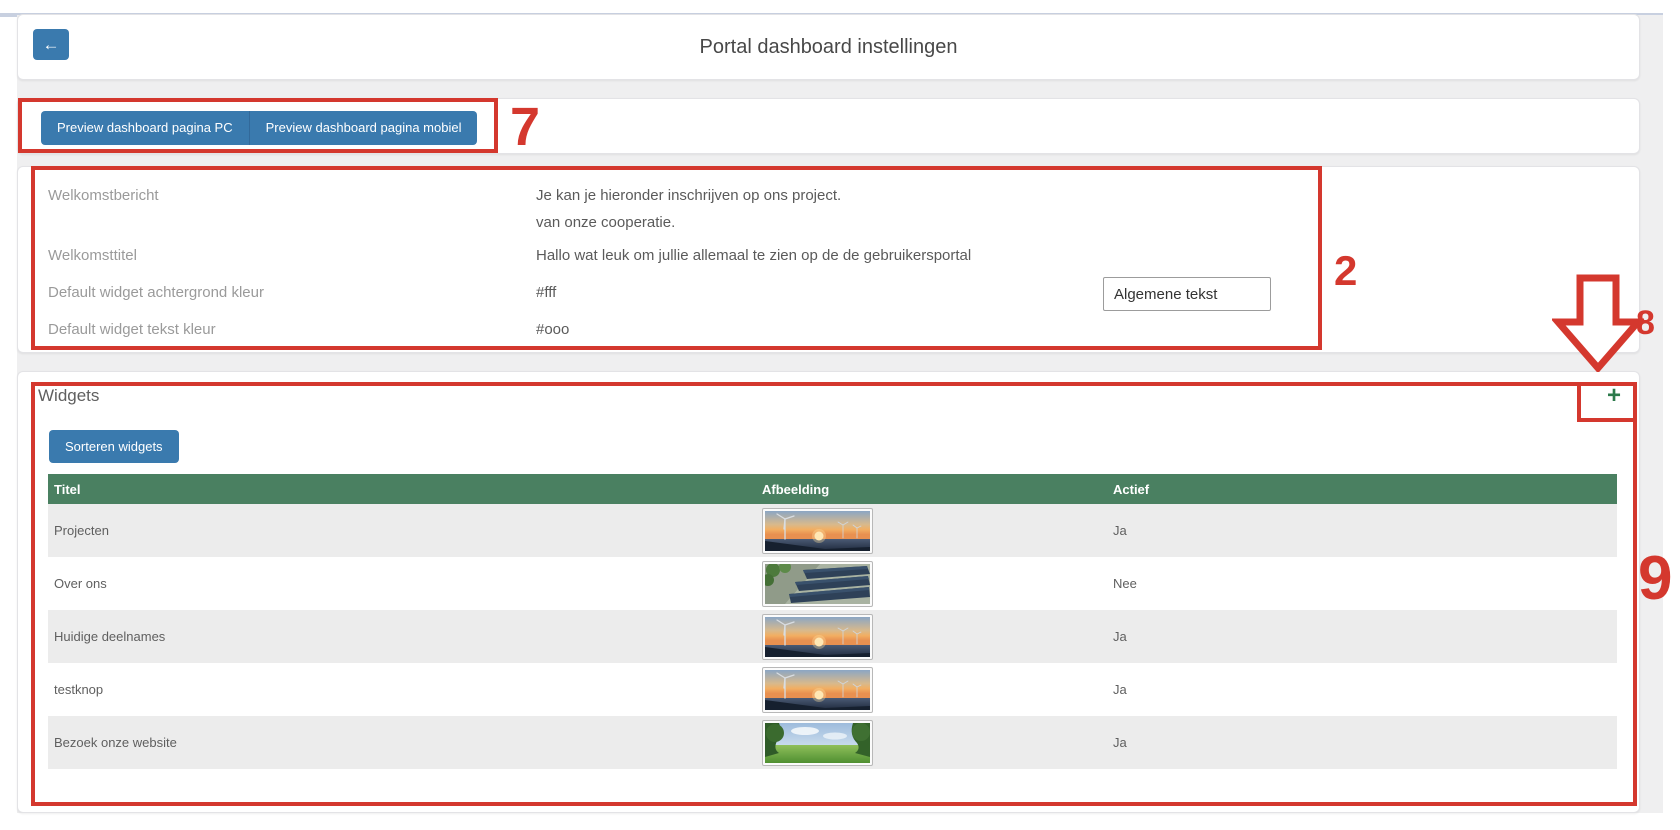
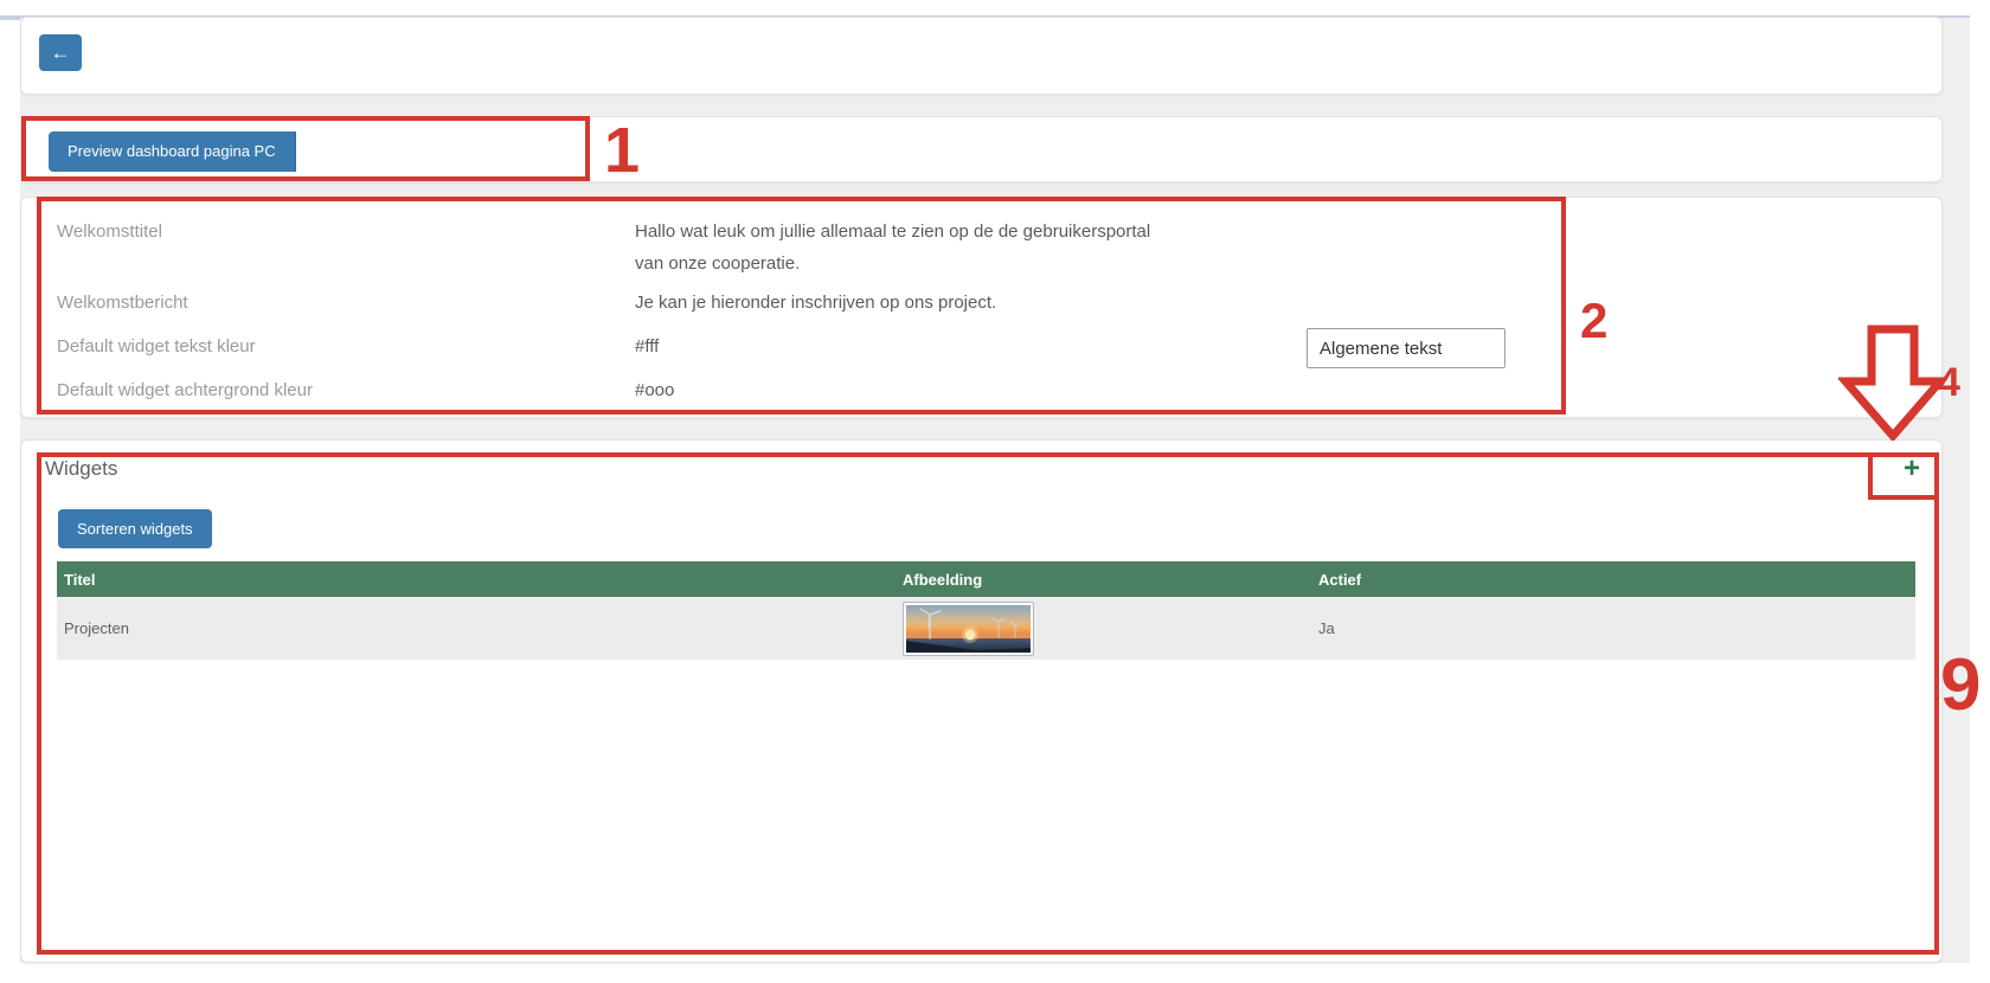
  ←
- Portal dashboard instellingen
  Preview dashboard pagina PC
- Preview dashboard pagina mobiel
- Welkomstbericht
+ Welkomsttitel
- Je kan je hieronder inschrijven op ons project.
+ Hallo wat leuk om jullie allemaal te zien op de de gebruikersportal
  van onze cooperatie.
- Welkomsttitel
+ Welkomstbericht
- Hallo wat leuk om jullie allemaal te zien op de de gebruikersportal
+ Je kan je hieronder inschrijven op ons project.
- Default widget achtergrond kleur
+ Default widget tekst kleur
  #fff
- Default widget tekst kleur
+ Default widget achtergrond kleur
  #ooo
  Algemene tekst
  Widgets
  +
  Sorteren widgets
  Titel	Afbeelding	Actief
  Projecten		Ja
- Over ons		Nee
- Huidige deelnames		Ja
- testknop		Ja
- Bezoek onze website		Ja
- 7
+ 1
  2
  9
- 8
+ 4
